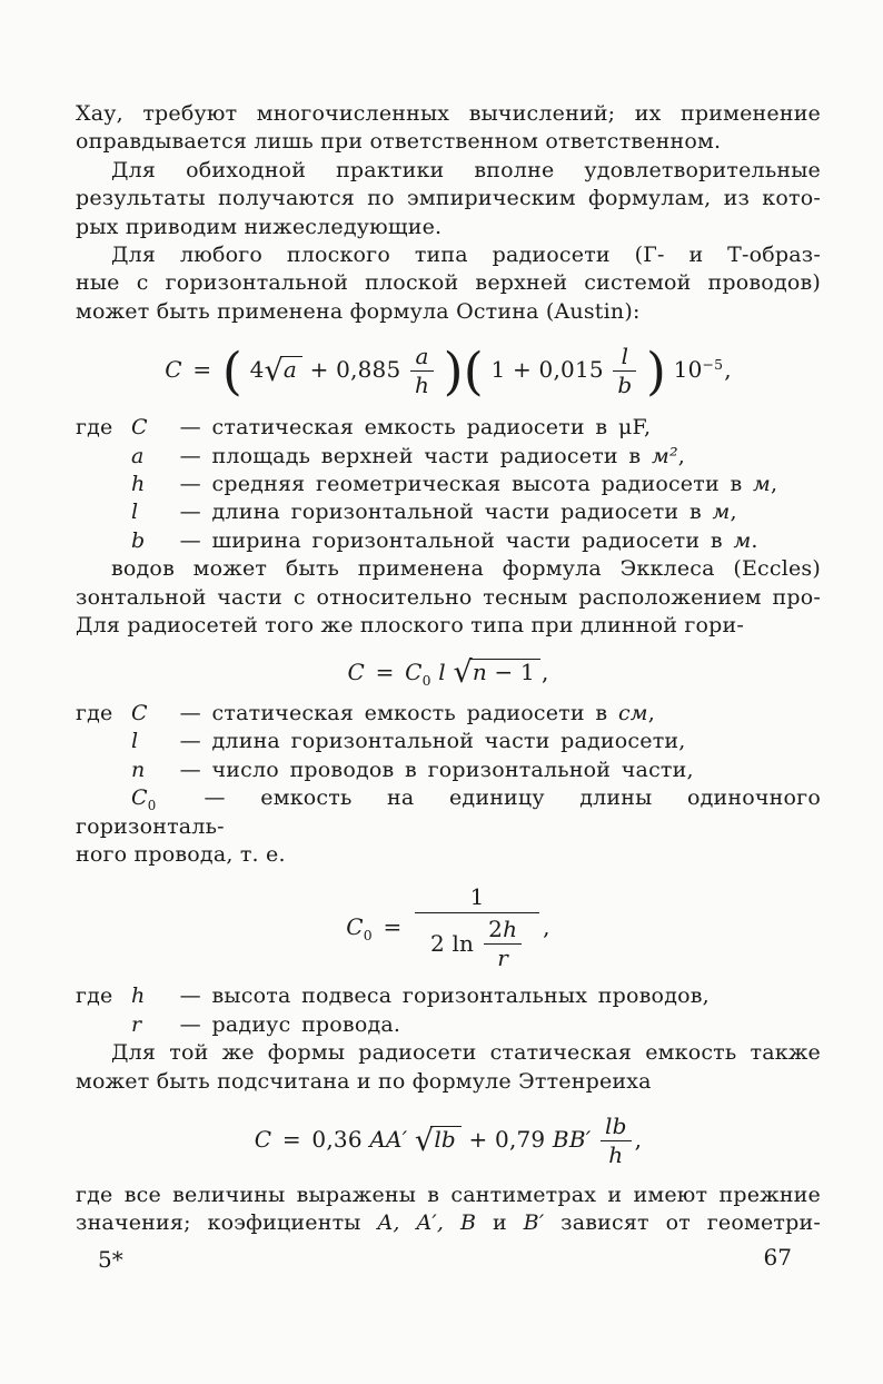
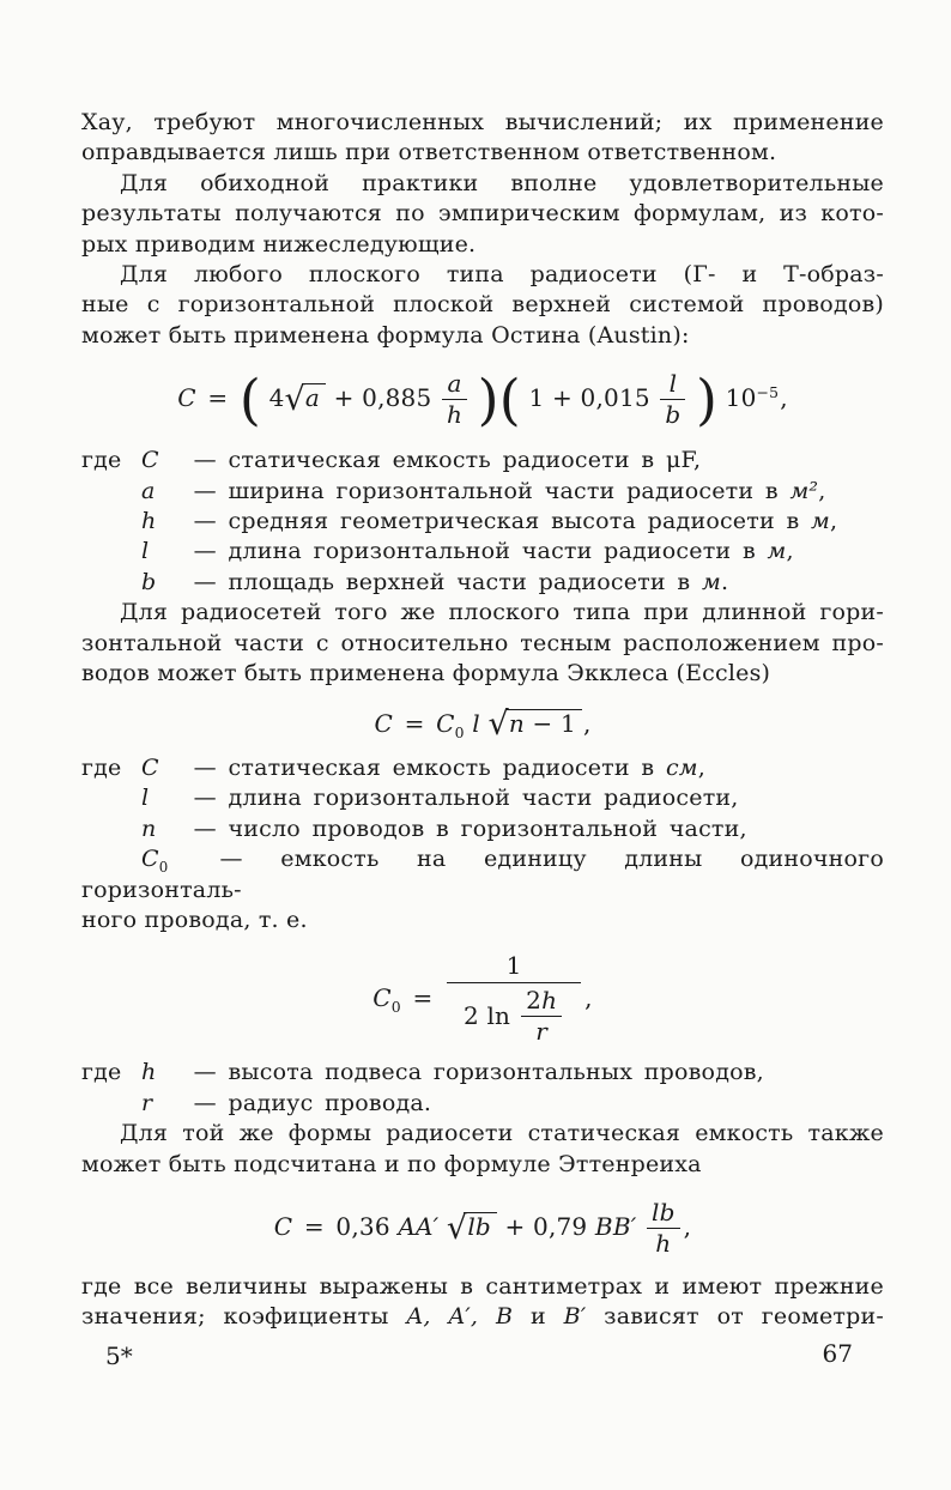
  Хау, требуют многочисленных вычислений; их применение
  оправдывается лишь при ответственном ответственном.
  Для обиходной практики вполне удовлетворительные
  результаты получаются по эмпирическим формулам, из кото-
  рых приводим нижеследующие.
  Для любого плоского типа радиосети (Г- и Т-образ-
  ные с горизонтальной плоской верхней системой проводов)
  может быть применена формула Остина (Austin):
  C = ( 4√a + 0,885
  a
  h
  )( 1 + 0,015
  l
  b
  ) 10−5,
  где C — статическая емкость радиосети в μF,
- a — площадь верхней части радиосети в м²,
+ a — ширина горизонтальной части радиосети в м²,
  h — средняя геометрическая высота радиосети в м,
  l — длина горизонтальной части радиосети в м,
- b — ширина горизонтальной части радиосети в м.
+ b — площадь верхней части радиосети в м.
- водов может быть применена формула Экклеса (Eccles)
+ Для радиосетей того же плоского типа при длинной гори-
  зонтальной части с относительно тесным расположением про-
- Для радиосетей того же плоского типа при длинной гори-
+ водов может быть применена формула Экклеса (Eccles)
  C = C0 l √n − 1 ,
  где C — статическая емкость радиосети в см,
  l — длина горизонтальной части радиосети,
  n — число проводов в горизонтальной части,
  C0 — емкость на единицу длины одиночного горизонталь-
  ного провода, т. е.
  C0 =
  1
  2 ln
  2h
  r
  ,
  где h — высота подвеса горизонтальных проводов,
  r — радиус провода.
  Для той же формы радиосети статическая емкость также
  может быть подсчитана и по формуле Эттенреиха
  C = 0,36 AA′ √lb + 0,79 BB′
  lb
  h
  ,
  где все величины выражены в сантиметрах и имеют прежние
  значения; коэфициенты A, A′, B и B′ зависят от геометри-
  5*
  67
